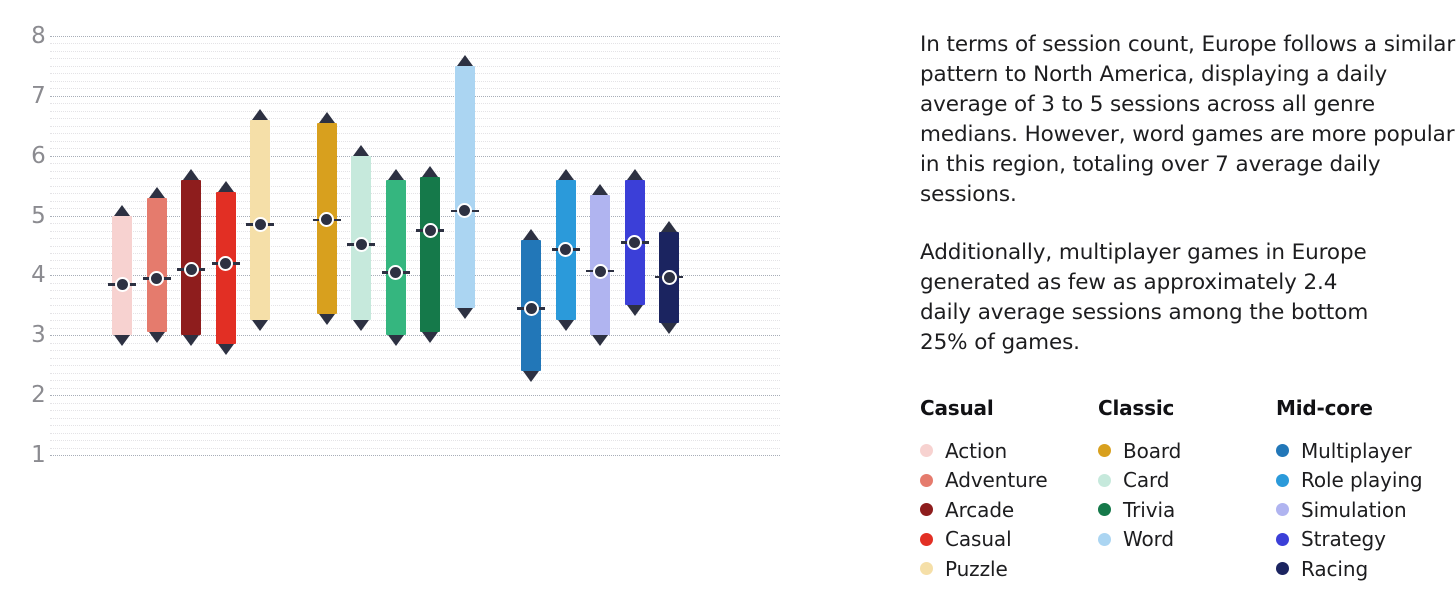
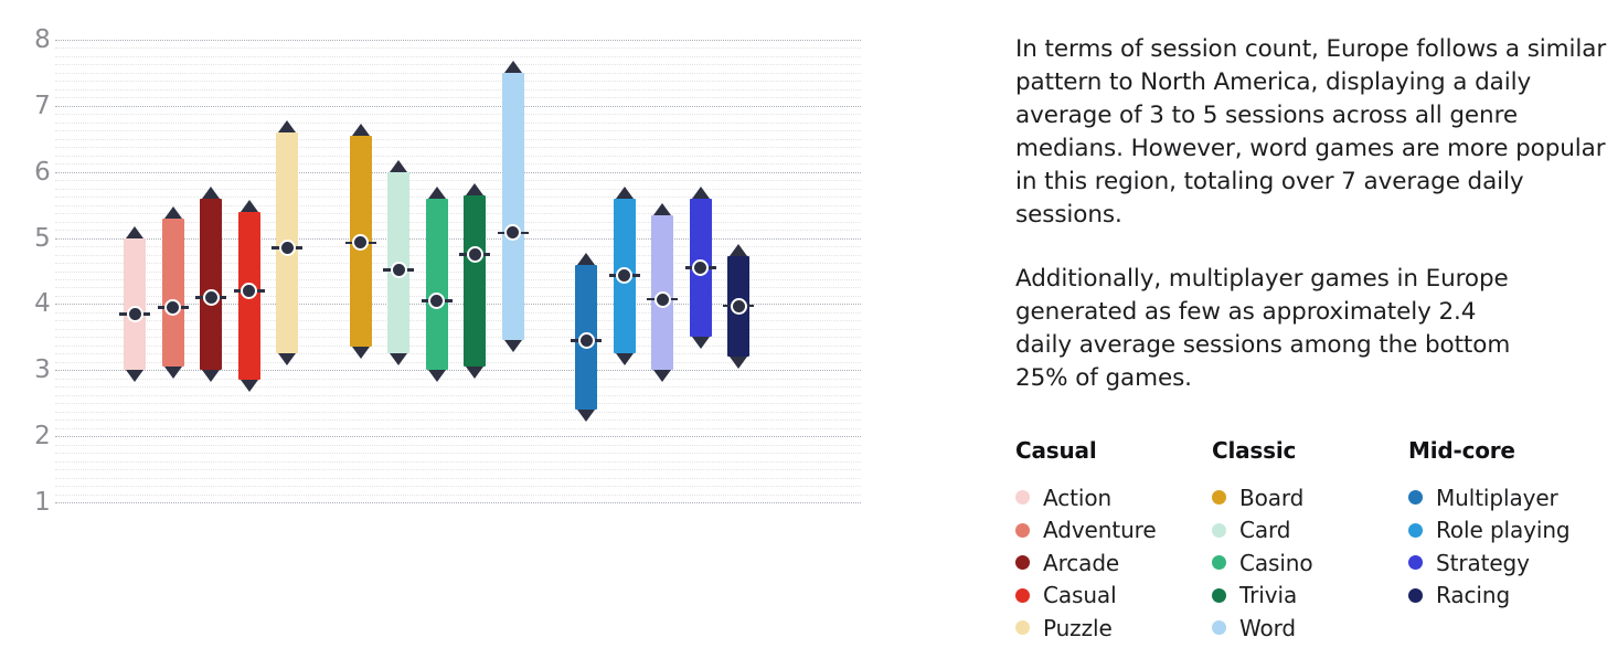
  1
  2
  3
  4
  5
  6
  7
  8
  In terms of session count, Europe follows a similar pattern to North America, displaying a daily average of 3 to 5 sessions across all genre medians. However, word games are more popular in this region, totaling over 7 average daily sessions.
  Additionally, multiplayer games in Europe generated as few as approximately 2.4 daily average sessions among the bottom 25% of games.
  Casual
  Action
  Adventure
  Arcade
  Casual
  Puzzle
  Classic
  Board
  Card
+ Casino
  Trivia
  Word
  Mid-core
  Multiplayer
  Role playing
- Simulation
  Strategy
  Racing
